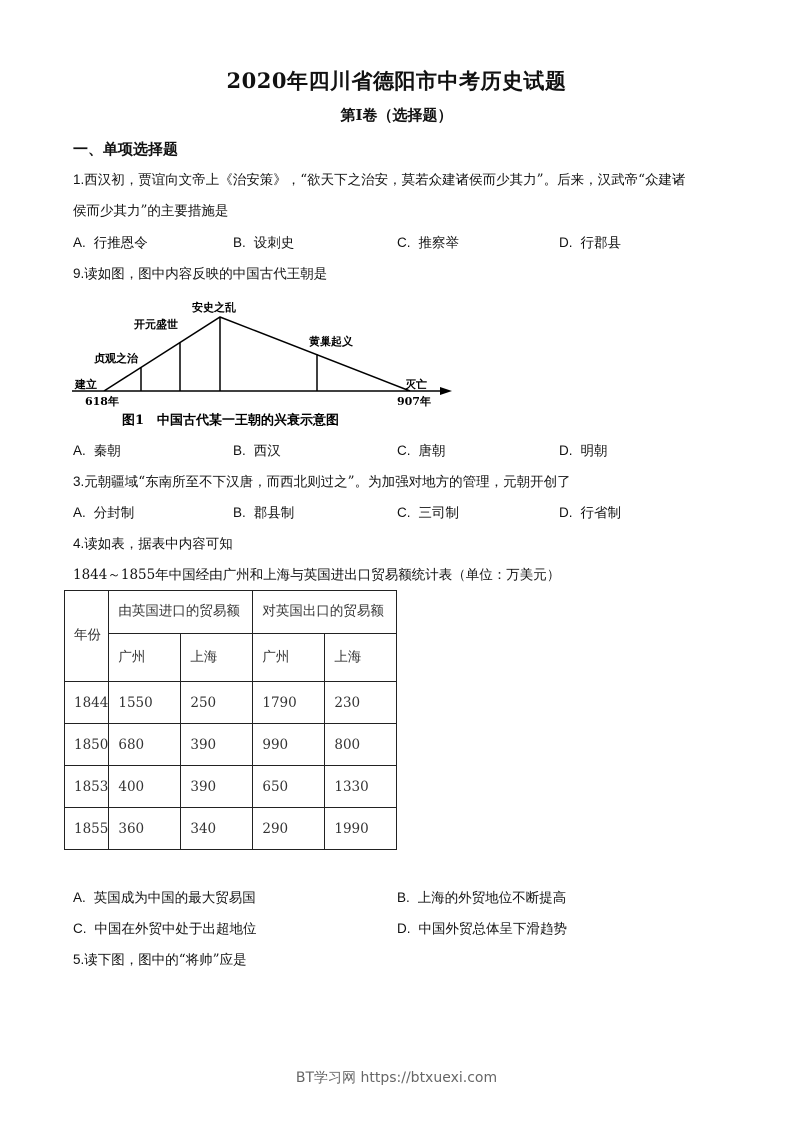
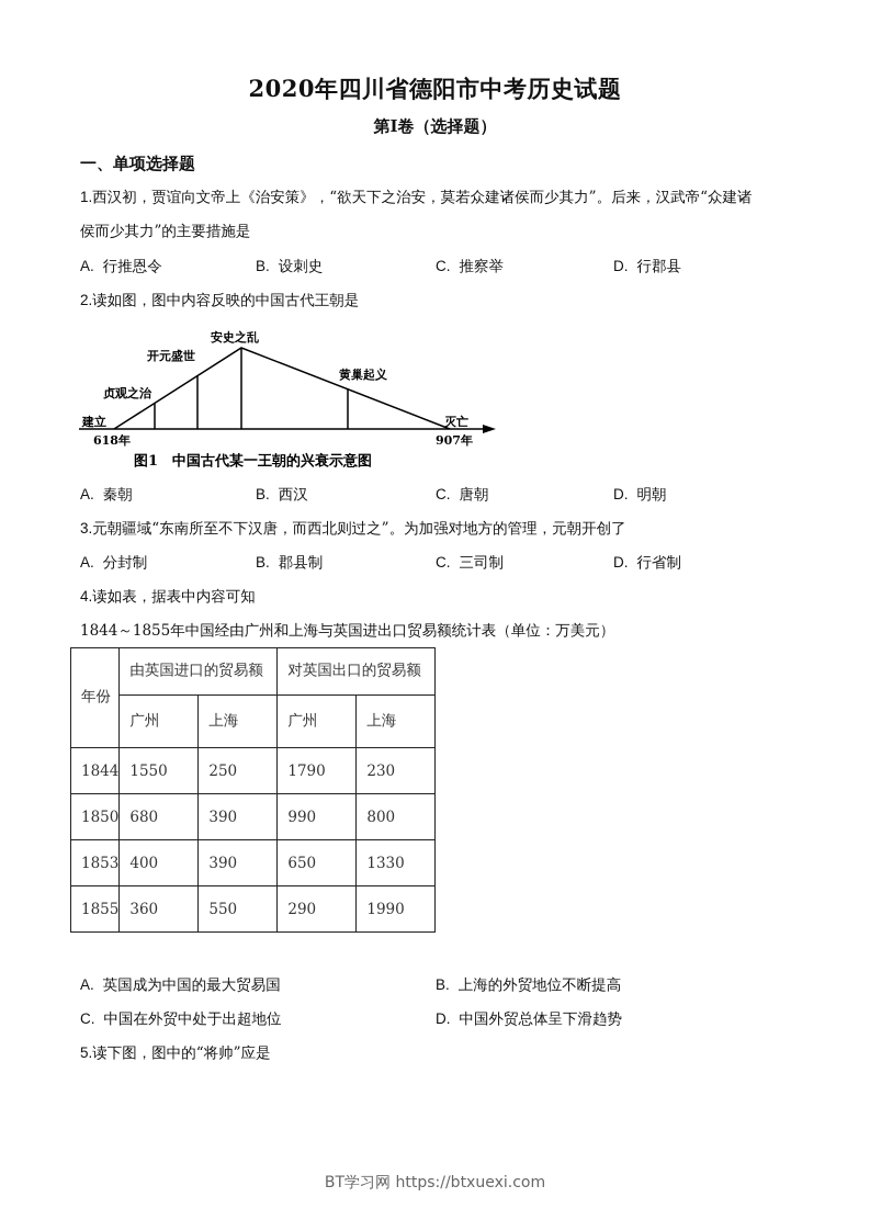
  2020年四川省德阳市中考历史试题
  第Ⅰ卷（选择题）
  一、单项选择题
  1.西汉初，贾谊向文帝上《治安策》，“欲天下之治安，莫若众建诸侯而少其力”。后来，汉武帝“众建诸
  侯而少其力”的主要措施是
  A. 行推恩令
  B. 设刺史
  C. 推察举
  D. 行郡县
- 9.读如图，图中内容反映的中国古代王朝是
+ 2.读如图，图中内容反映的中国古代王朝是
  建立
  618年
  贞观之治
  开元盛世
  安史之乱
  黄巢起义
  灭亡
  907年
  图1 中国古代某一王朝的兴衰示意图
  A. 秦朝
  B. 西汉
  C. 唐朝
  D. 明朝
  3.元朝疆域“东南所至不下汉唐，而西北则过之”。为加强对地方的管理，元朝开创了
  A. 分封制
  B. 郡县制
  C. 三司制
  D. 行省制
  4.读如表，据表中内容可知
  1844～1855年中国经由广州和上海与英国进出口贸易额统计表（单位：万美元）
  年份	由英国进口的贸易额	对英国出口的贸易额
  广州	上海	广州	上海
  1844	1550	250	1790	230
  1850	680	390	990	800
  1853	400	390	650	1330
- 1855	360	340	290	1990
+ 1855	360	550	290	1990
  A. 英国成为中国的最大贸易国
  B. 上海的外贸地位不断提高
  C. 中国在外贸中处于出超地位
  D. 中国外贸总体呈下滑趋势
  5.读下图，图中的“将帅”应是
  BT学习网 https://btxuexi.com
